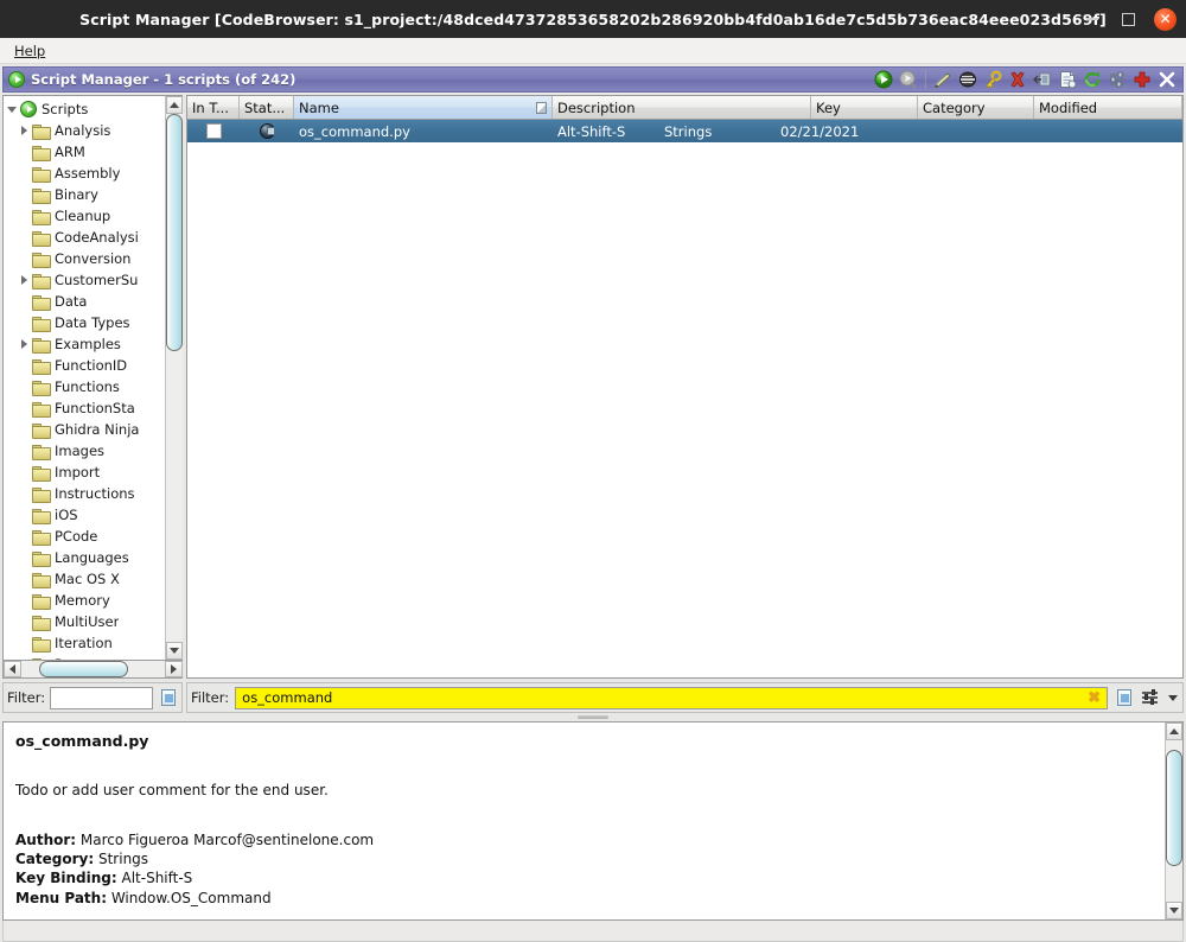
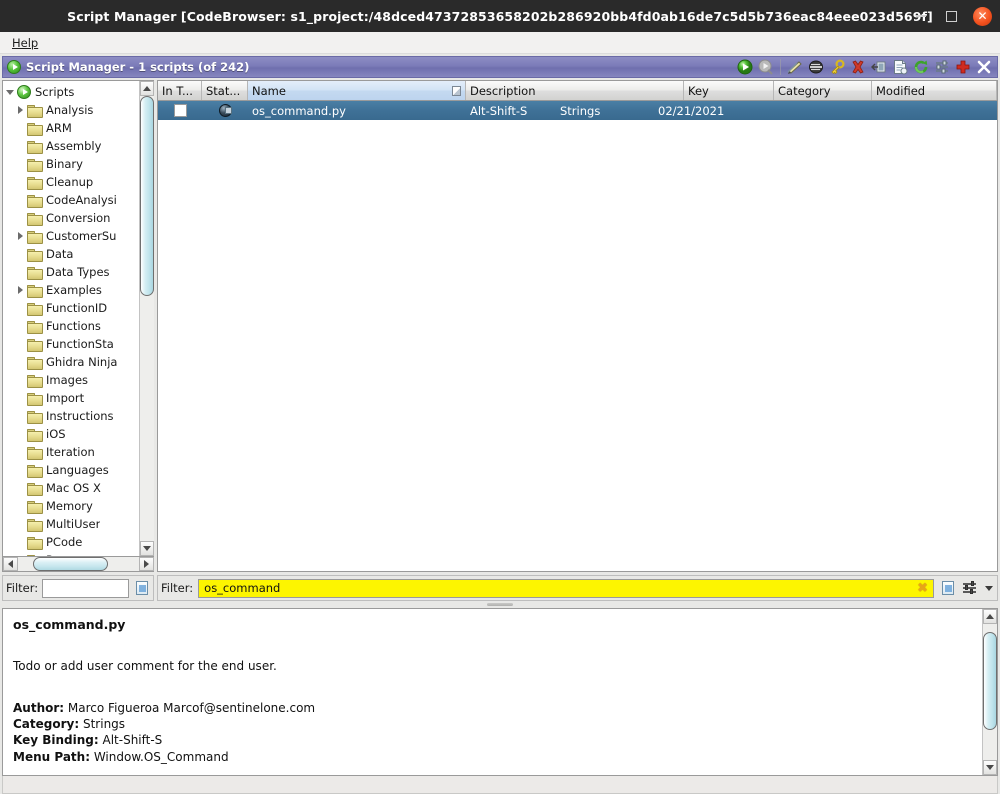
  Script Manager [CodeBrowser: s1_project:/48dced47372853658202b286920bb4fd0ab16de7c5d5b736eac84eee023d56]
  ✕
  Help
  Script Manager - 1 scripts (of 242)
  Scripts
  Analysis
  ARM
  Assembly
  Binary
  Cleanup
  CodeAnalysi
  Conversion
  CustomerSu
  Data
  Data Types
  Examples
  FunctionID
  Functions
  FunctionSta
  Ghidra Ninja
  Images
  Import
  Instructions
  iOS
- PCode
+ Iteration
  Languages
  Mac OS X
  Memory
  MultiUser
- Iteration
+ PCode
  In T...
  Stat...
  Name
  Description
  Key
  Category
  Modified
  os_command.py
  Alt-Shift-S
  Strings
  02/21/2021
  Filter:
  Filter:
  os_command
  ✖
  os_command.py
  Todo or add user comment for the end user.
  Author: Marco Figueroa Marcof@sentinelone.com
  Category: Strings
  Key Binding: Alt-Shift-S
  Menu Path: Window.OS_Command
